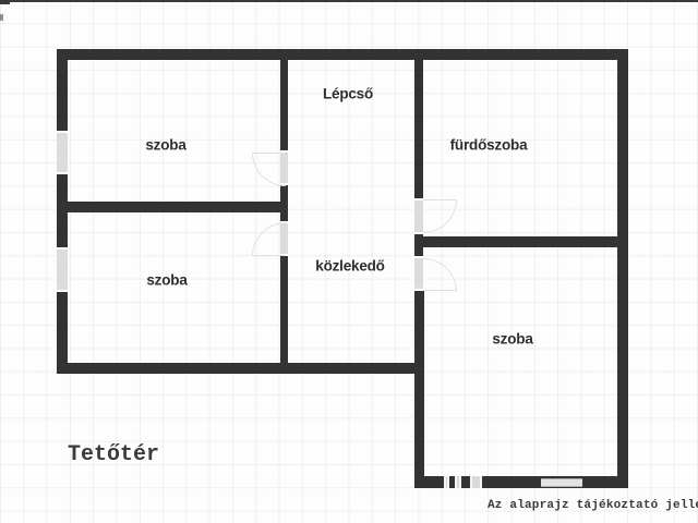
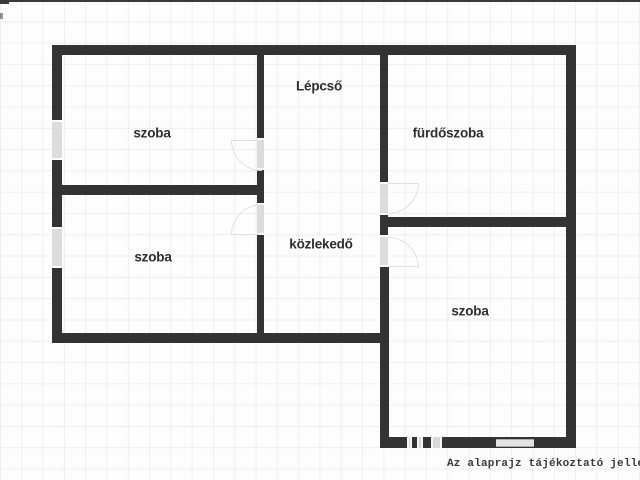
  Lépcső
  szoba
  fürdőszoba
  szoba
  közlekedő
  szoba
- Tetőtér
  Az alaprajz tájékoztató jell
